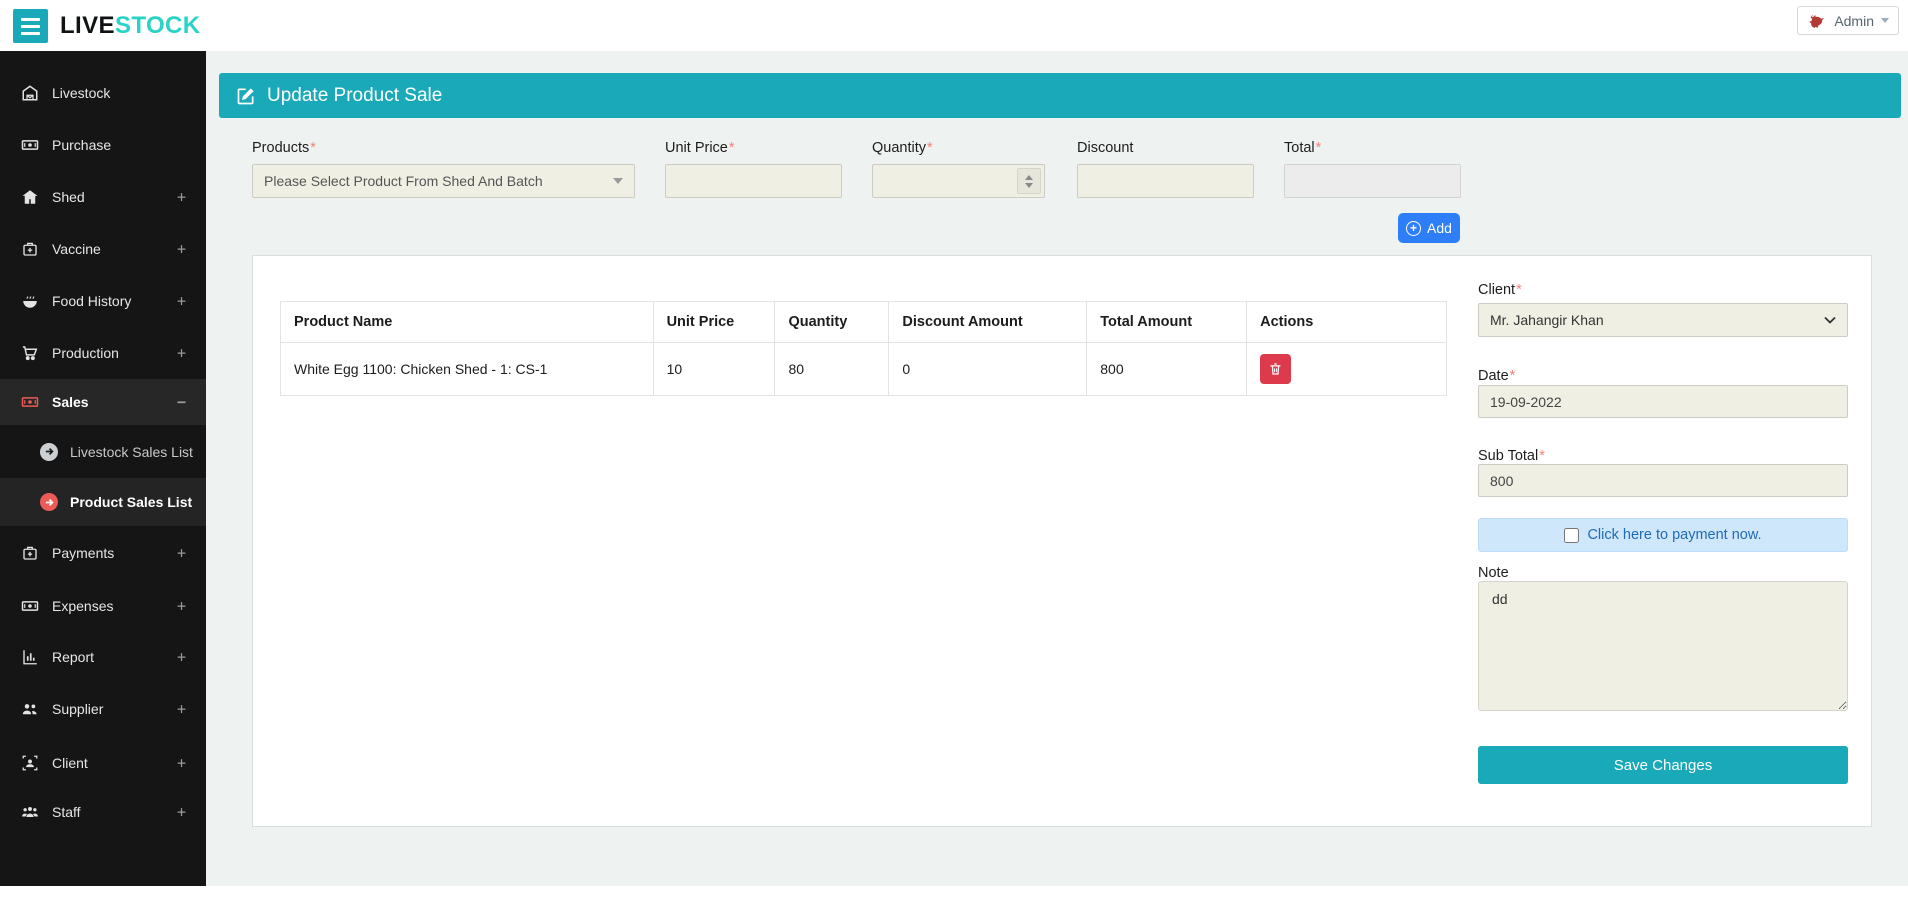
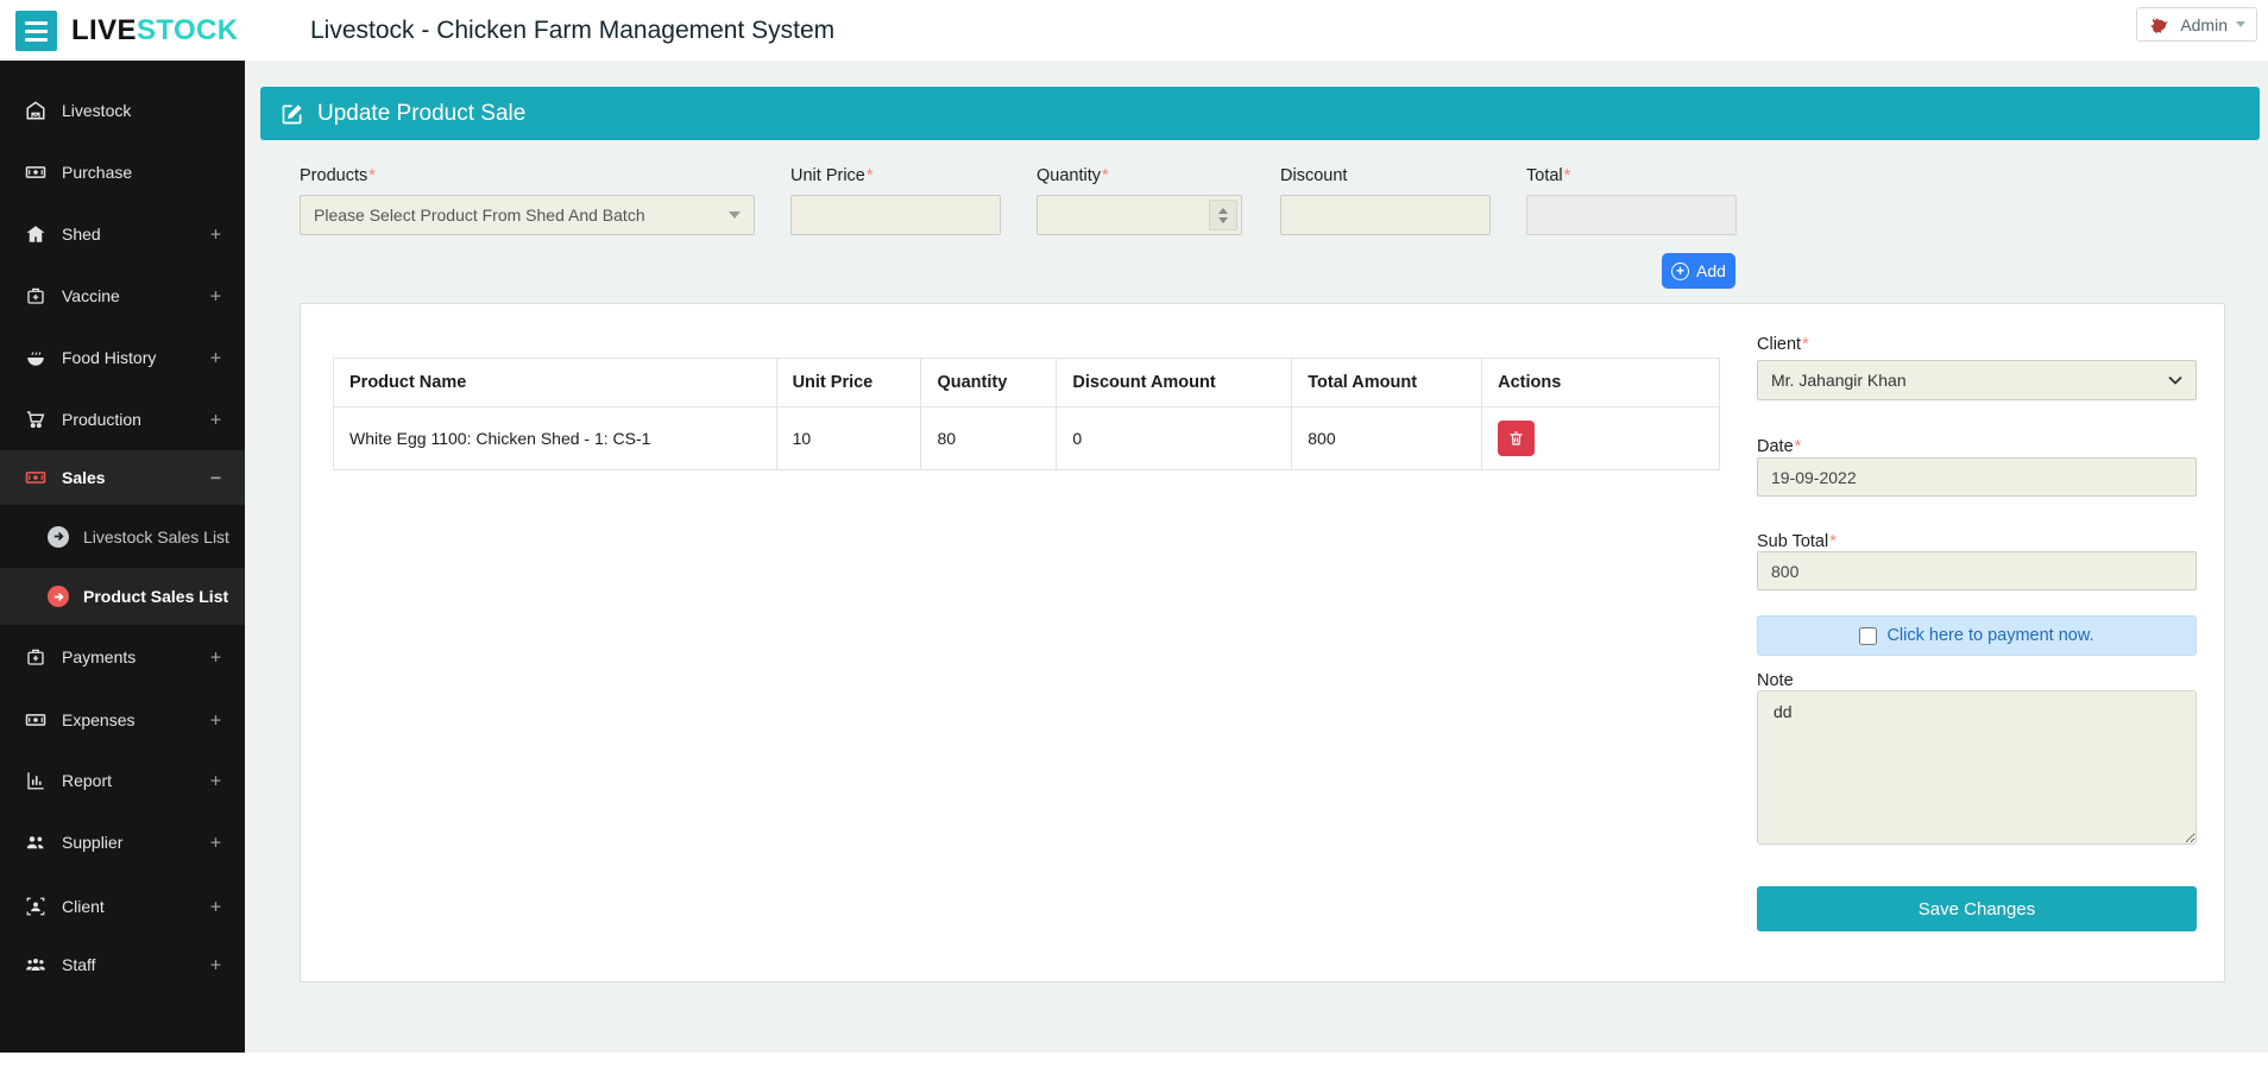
  LIVE
  STOCK
+ Livestock - Chicken Farm Management System
  Admin
  Livestock
  Purchase
  Shed
  +
  Vaccine
  +
  Food History
  +
  Production
  +
  Sales
  −
  Livestock Sales List
  Product Sales List
  Payments
  +
  Expenses
  +
  Report
  +
  Supplier
  +
  Client
  +
  Staff
  +
  Update Product Sale
  Products*
  Please Select Product From Shed And Batch
  Unit Price*
  Quantity*
  Discount
  Total*
  +
  Add
  Product Name	Unit Price	Quantity	Discount Amount	Total Amount	Actions
  White Egg 1100: Chicken Shed - 1: CS-1	10	80	0	800
  Client*
  Mr. Jahangir Khan
  Date*
  19-09-2022
  Sub Total*
  800
  Click here to payment now.
  Note
  dd
  Save Changes
